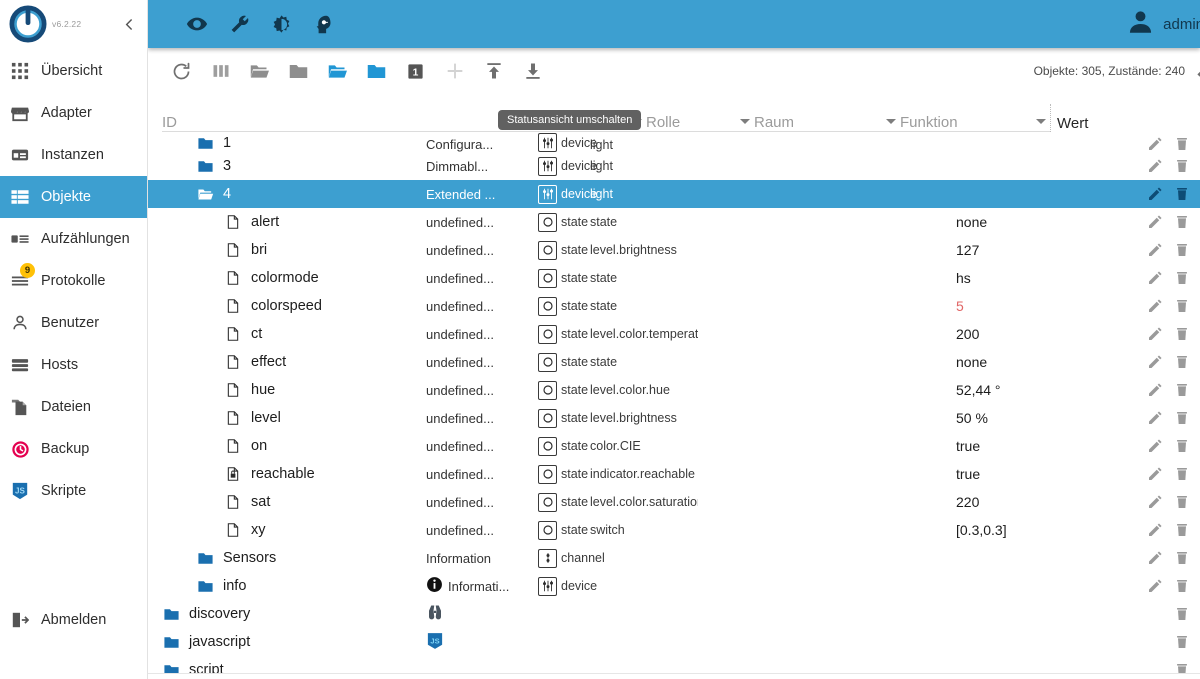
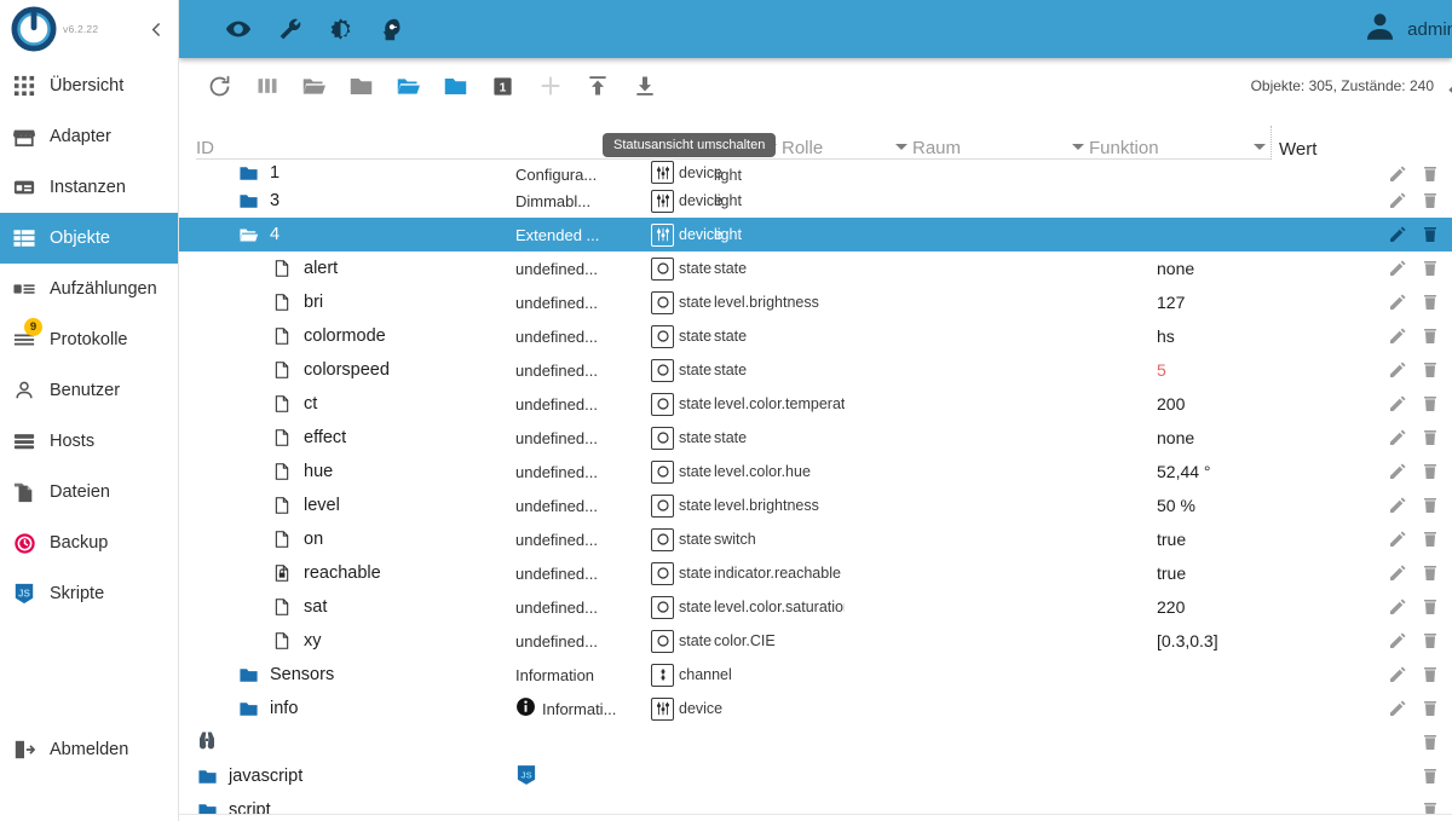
  v6.2.22
  Übersicht
  Adapter
  Instanzen
  Objekte
  Aufzählungen
  9
  Protokolle
  Benutzer
  Hosts
  Dateien
  Backup
  JS
  Skripte
  Abmelden
  admi
  1
  Objekte: 305, Zustände: 240
  ID
  Rolle
  Raum
  Funktion
  Wert
  Statusansicht umschalten
  1
  Configura...
  device
  light
  3
  Dimmabl...
  device
  light
  4
  Extended ...
  device
  light
  alert
  undefined...
  state
  state
  none
  bri
  undefined...
  state
  level.brightness
  127
  colormode
  undefined...
  state
  state
  hs
  colorspeed
  undefined...
  state
  state
  5
  ct
  undefined...
  state
  level.color.temperat
  200
  effect
  undefined...
  state
  state
  none
  hue
  undefined...
  state
  level.color.hue
  52,44 °
  level
  undefined...
  state
  level.brightness
  50 %
  on
  undefined...
  state
- color.CIE
+ switch
  true
  reachable
  undefined...
  state
  indicator.reachable
  true
  sat
  undefined...
  state
  level.color.saturatio
  220
  xy
  undefined...
  state
- switch
+ color.CIE
  [0.3,0.3]
  Sensors
  Information
  channel
  info
  Informati...
  device
- discovery
  javascript
  JS
  script
